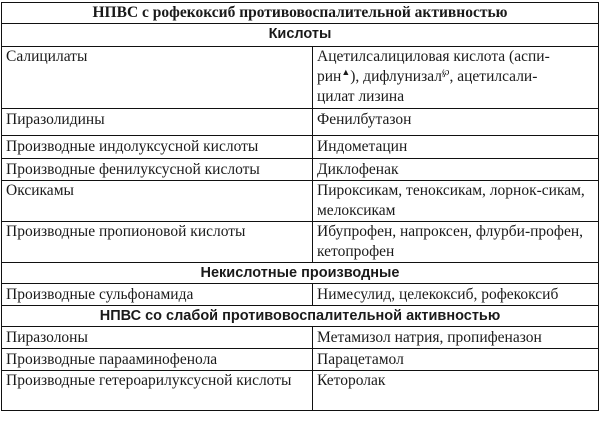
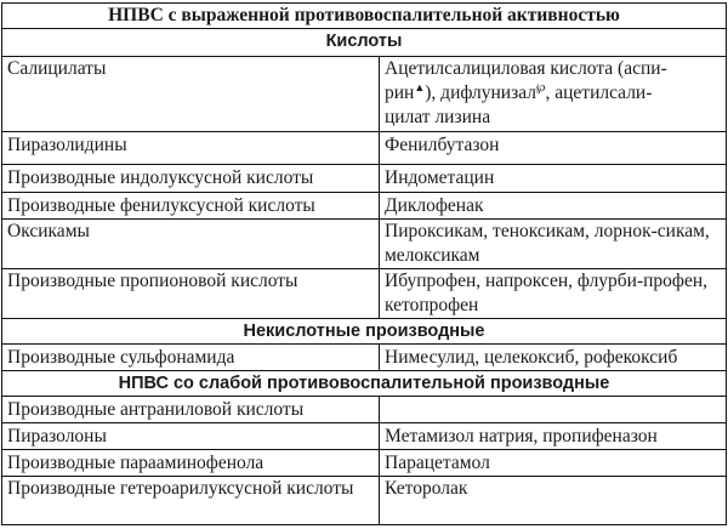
- НПВС с рофекоксиб противовоспалительной активностью
+ НПВС с выраженной противовоспалительной активностью
  Кислоты
  Салицилаты	Ацетилсалициловая кислота (аспи- рин▲), дифлунизал℘, ацетилсали- цилат лизина
  Пиразолидины	Фенилбутазон
  Производные индолуксусной кислоты	Индометацин
  Производные фенилуксусной кислоты	Диклофенак
  Оксикамы	Пироксикам, теноксикам, лорнок-сикам, мелоксикам
  Производные пропионовой кислоты	Ибупрофен, напроксен, флурби-профен, кетопрофен
  Некислотные производные
  Производные сульфонамида	Нимесулид, целекоксиб, рофекоксиб
- НПВС со слабой противовоспалительной активностью
+ НПВС со слабой противовоспалительной производные
+ Производные антраниловой кислоты
  Пиразолоны	Метамизол натрия, пропифеназон
  Производные парааминофенола	Парацетамол
  Производные гетероарилуксусной кислоты	Кеторолак
